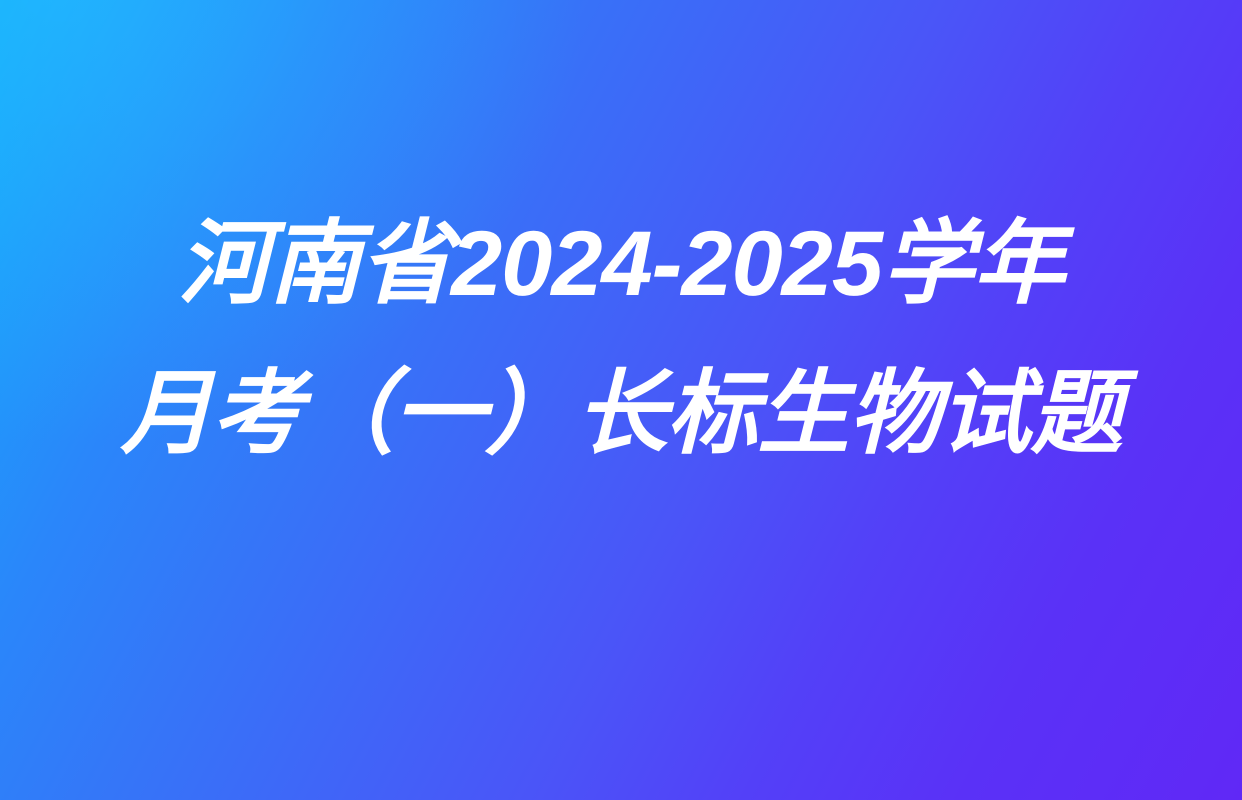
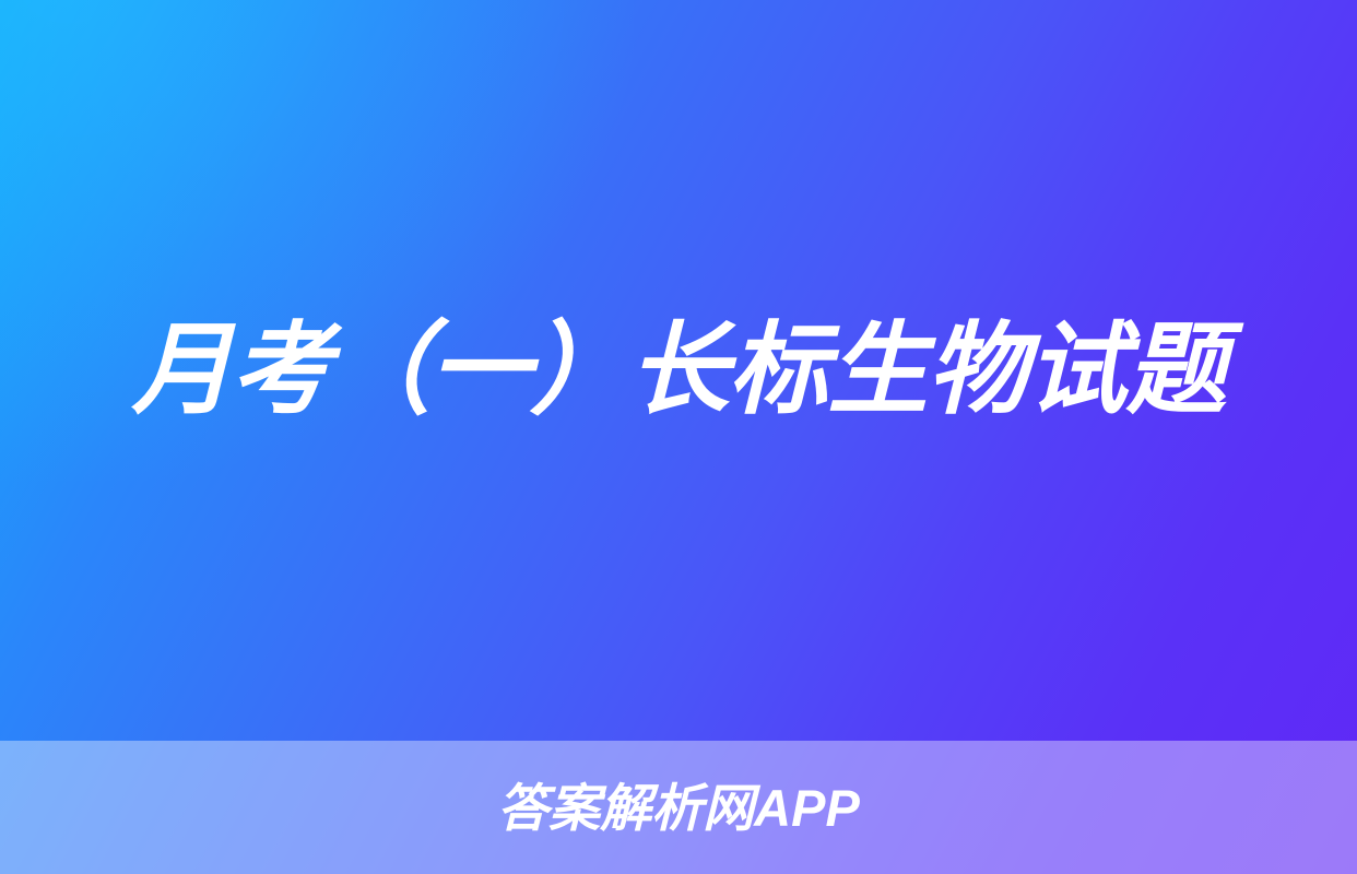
- 河南省2024-2025学年
  月考（一）长标生物试题
+ 答案解析网APP
